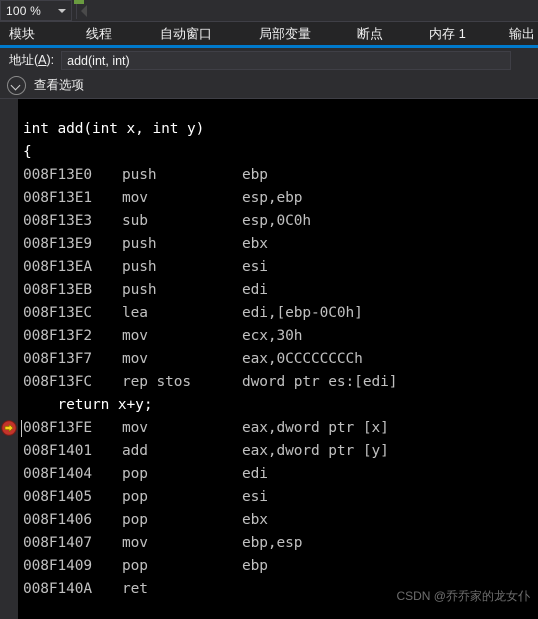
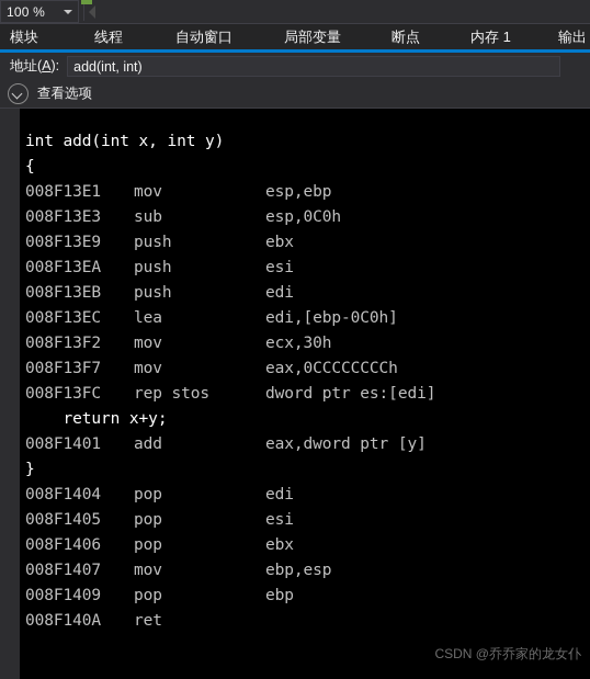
  100 %
  模块
  线程
  自动窗口
  局部变量
  断点
  内存 1
  输出
  地址(A):
  add(int, int)
  查看选项
  int add(int x, int y)
  {
- 008F13E0 push ebp
  008F13E1 mov esp,ebp
  008F13E3 sub esp,0C0h
  008F13E9 push ebx
  008F13EA push esi
  008F13EB push edi
  008F13EC lea edi,[ebp-0C0h]
  008F13F2 mov ecx,30h
  008F13F7 mov eax,0CCCCCCCCh
  008F13FC rep stos dword ptr es:[edi]
  return x+y;
- 008F13FE mov eax,dword ptr [x]
  008F1401 add eax,dword ptr [y]
+ }
  008F1404 pop edi
  008F1405 pop esi
  008F1406 pop ebx
  008F1407 mov ebp,esp
  008F1409 pop ebp
  008F140A ret
  CSDN @乔乔家的龙女仆
